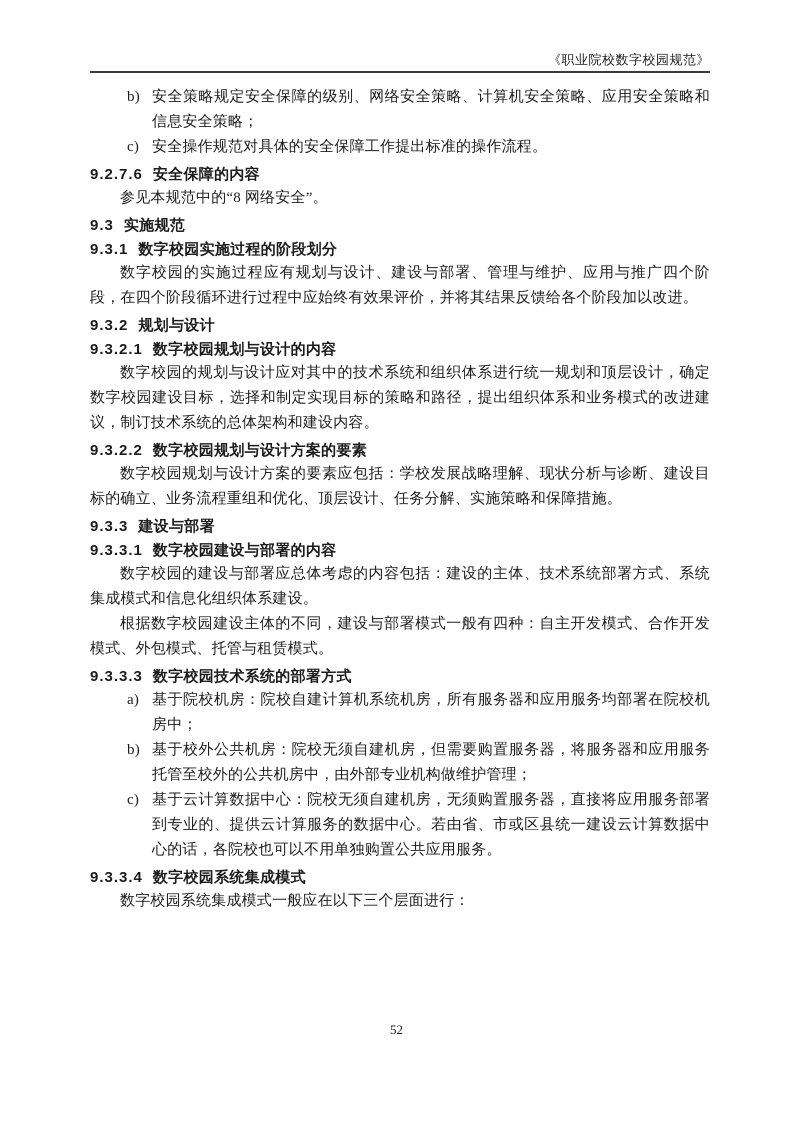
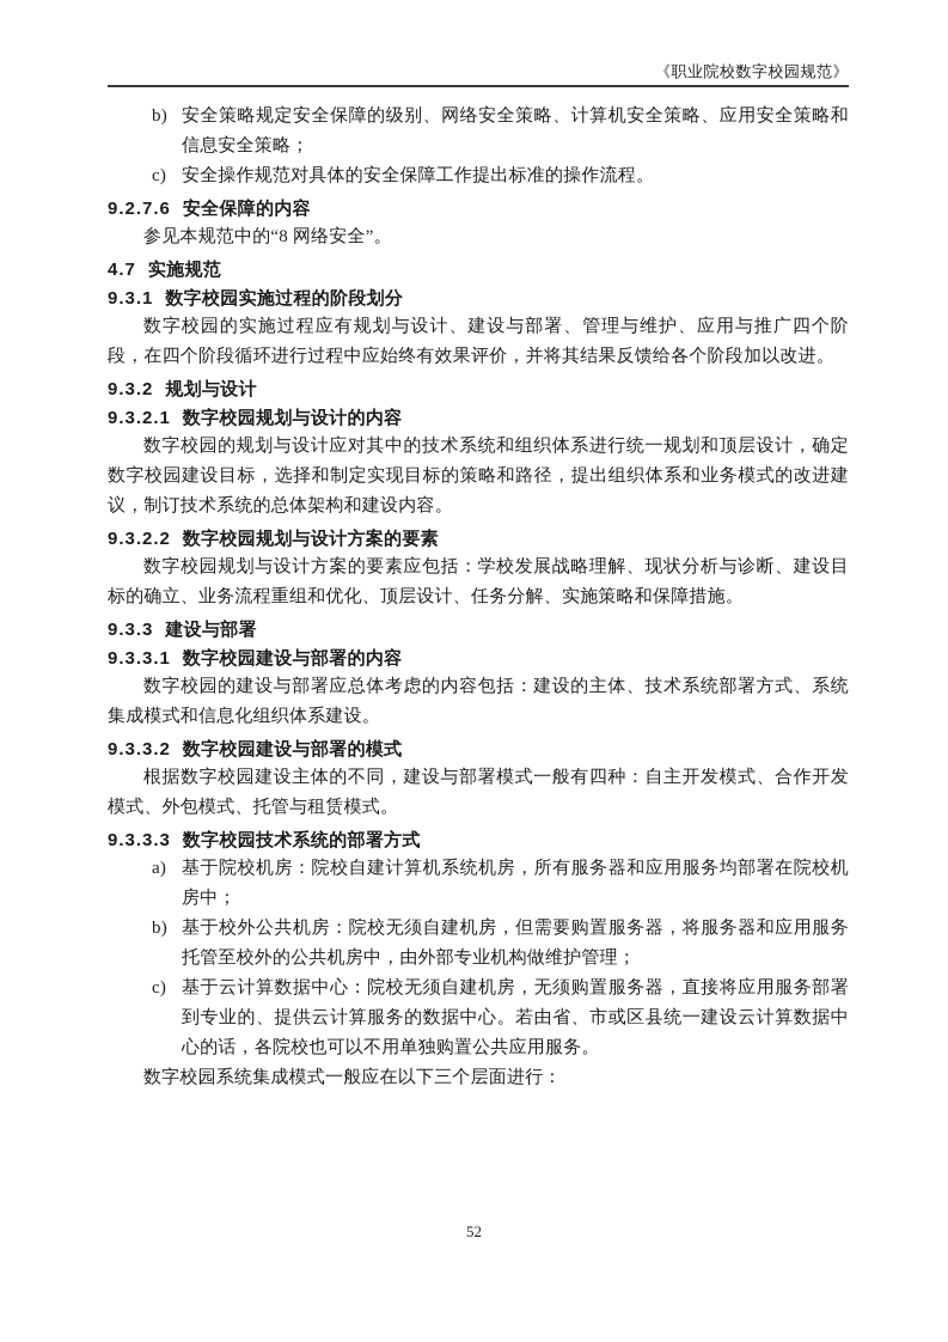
  《职业院校数字校园规范》
  b)
  安全策略规定安全保障的级别、网络安全策略、计算机安全策略、应用安全策略和信息安全策略；
  c)
  安全操作规范对具体的安全保障工作提出标准的操作流程。
  9.2.7.6 安全保障的内容
  参见本规范中的“8 网络安全”。
- 9.3 实施规范
+ 4.7 实施规范
  9.3.1 数字校园实施过程的阶段划分
  数字校园的实施过程应有规划与设计、建设与部署、管理与维护、应用与推广四个阶段，在四个阶段循环进行过程中应始终有效果评价，并将其结果反馈给各个阶段加以改进。
  9.3.2 规划与设计
  9.3.2.1 数字校园规划与设计的内容
  数字校园的规划与设计应对其中的技术系统和组织体系进行统一规划和顶层设计，确定数字校园建设目标，选择和制定实现目标的策略和路径，提出组织体系和业务模式的改进建议，制订技术系统的总体架构和建设内容。
  9.3.2.2 数字校园规划与设计方案的要素
  数字校园规划与设计方案的要素应包括：学校发展战略理解、现状分析与诊断、建设目标的确立、业务流程重组和优化、顶层设计、任务分解、实施策略和保障措施。
  9.3.3 建设与部署
  9.3.3.1 数字校园建设与部署的内容
  数字校园的建设与部署应总体考虑的内容包括：建设的主体、技术系统部署方式、系统集成模式和信息化组织体系建设。
+ 9.3.3.2 数字校园建设与部署的模式
  根据数字校园建设主体的不同，建设与部署模式一般有四种：自主开发模式、合作开发模式、外包模式、托管与租赁模式。
  9.3.3.3 数字校园技术系统的部署方式
  a)
  基于院校机房：院校自建计算机系统机房，所有服务器和应用服务均部署在院校机房中；
  b)
  基于校外公共机房：院校无须自建机房，但需要购置服务器，将服务器和应用服务托管至校外的公共机房中，由外部专业机构做维护管理；
  c)
  基于云计算数据中心：院校无须自建机房，无须购置服务器，直接将应用服务部署到专业的、提供云计算服务的数据中心。若由省、市或区县统一建设云计算数据中心的话，各院校也可以不用单独购置公共应用服务。
- 9.3.3.4 数字校园系统集成模式
  数字校园系统集成模式一般应在以下三个层面进行：
  52
